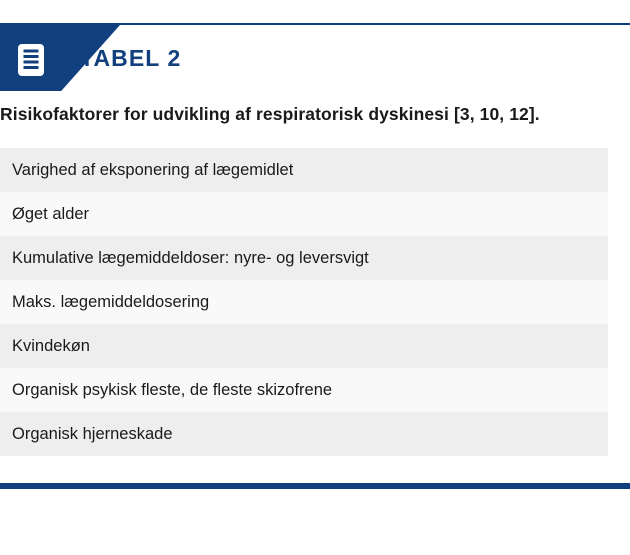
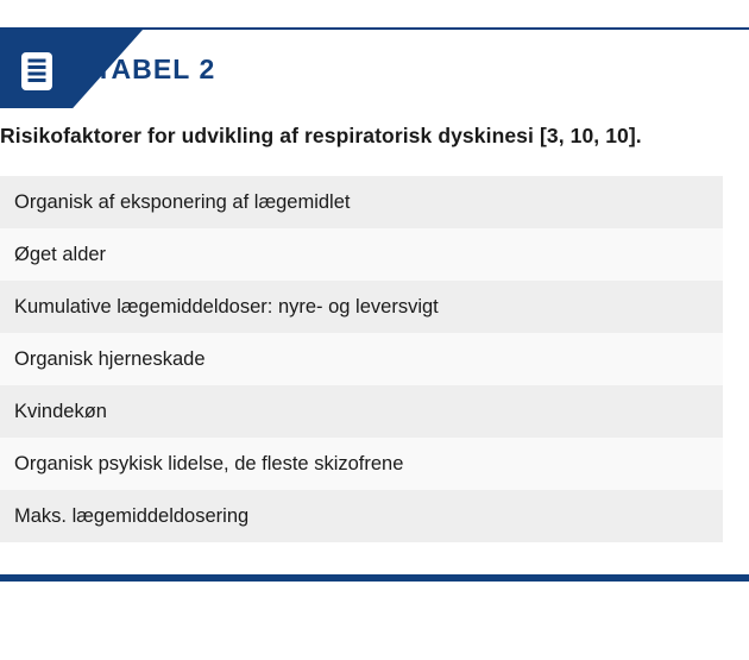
  TABEL 2
- Risikofaktorer for udvikling af respiratorisk dyskinesi [3, 10, 12].
+ Risikofaktorer for udvikling af respiratorisk dyskinesi [3, 10, 10].
- Varighed af eksponering af lægemidlet
+ Organisk af eksponering af lægemidlet
  Øget alder
  Kumulative lægemiddeldoser: nyre- og leversvigt
- Maks. lægemiddeldosering
+ Organisk hjerneskade
  Kvindekøn
- Organisk psykisk fleste, de fleste skizofrene
+ Organisk psykisk lidelse, de fleste skizofrene
- Organisk hjerneskade
+ Maks. lægemiddeldosering
